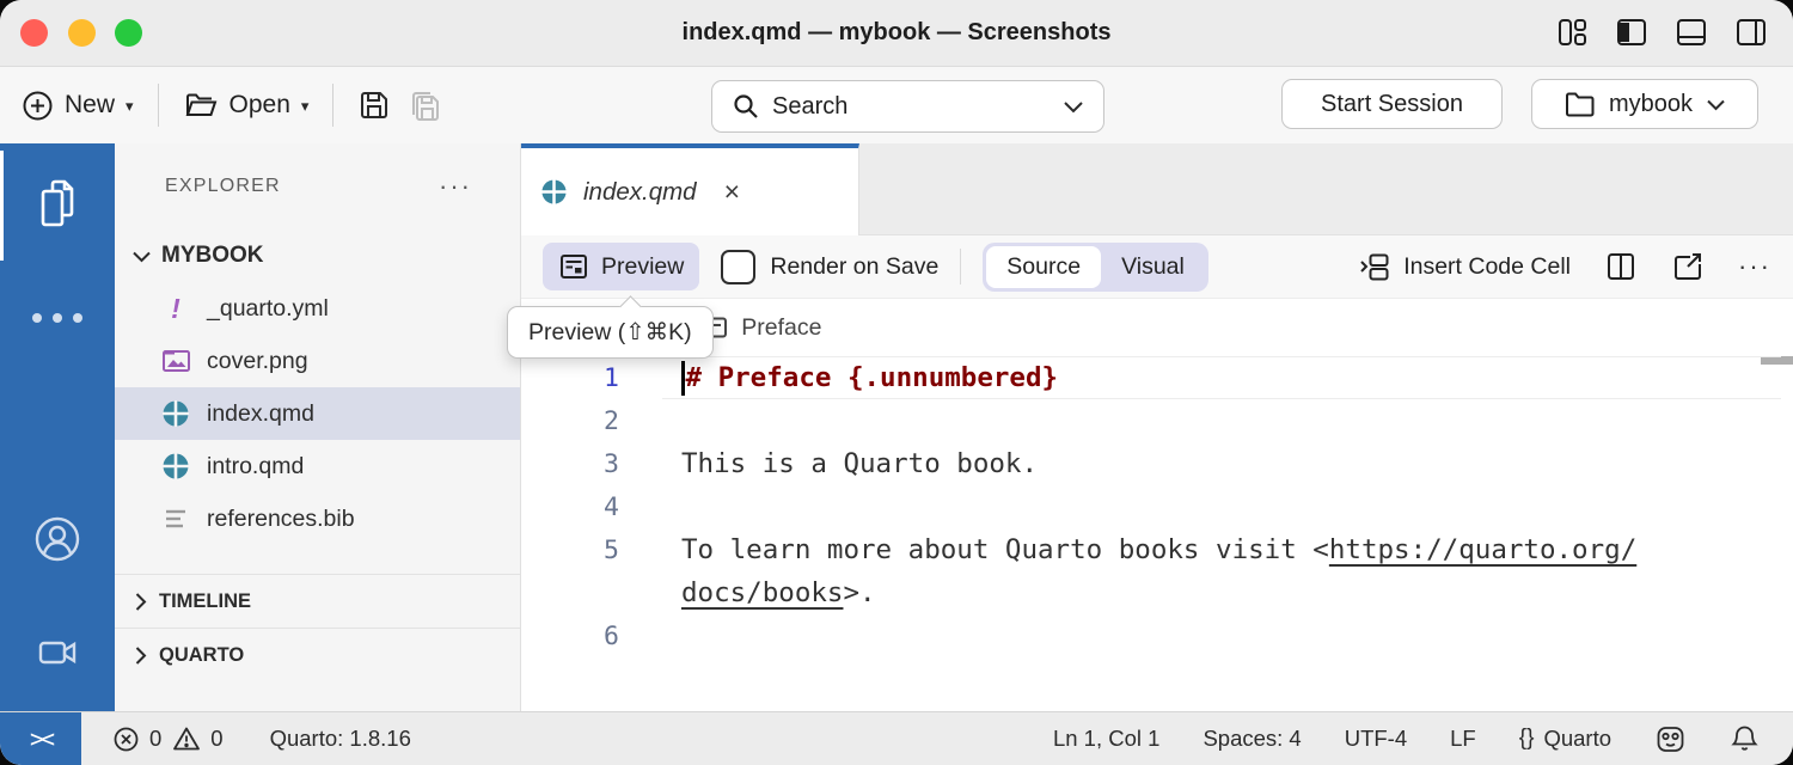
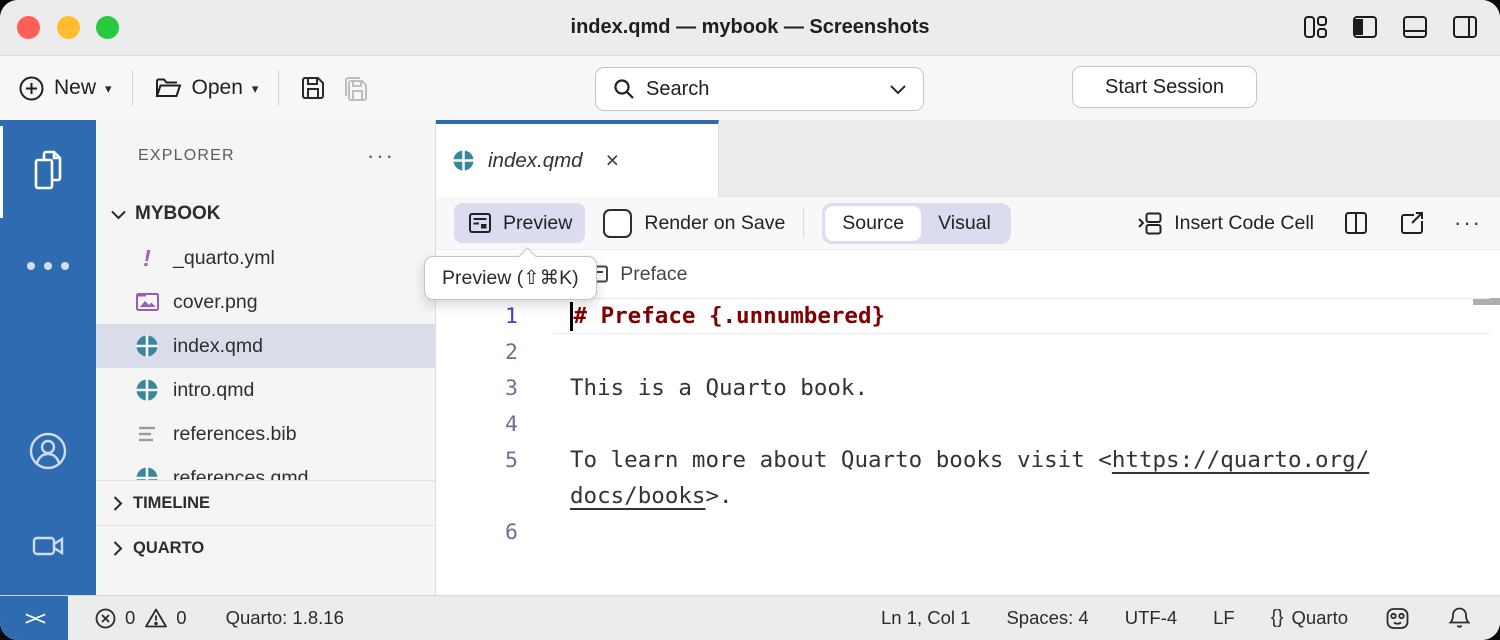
  index.qmd — mybook — Screenshots
  New
  ▾
  Open
  ▾
  Search
  Start Session
- mybook
  EXPLORER
  ···
  MYBOOK
  !
  _quarto.yml
  cover.png
  index.qmd
  intro.qmd
  references.bib
+ references.qmd
  TIMELINE
  QUARTO
  index.qmd
  ×
  Preview
  Render on Save
  Source
  Visual
  Insert Code Cell
  ···
  Preface
  1
  # Preface {.unnumbered}
  2
  3
  This is a Quarto book.
  4
  5
  To learn more about Quarto books visit <https://quarto.org/
  docs/books>.
  6
  Preview (⇧⌘K)
  ><
  0
  0
  Quarto: 1.8.16
  Ln 1, Col 1
  Spaces: 4
  UTF-4
  LF
  {}
  Quarto
